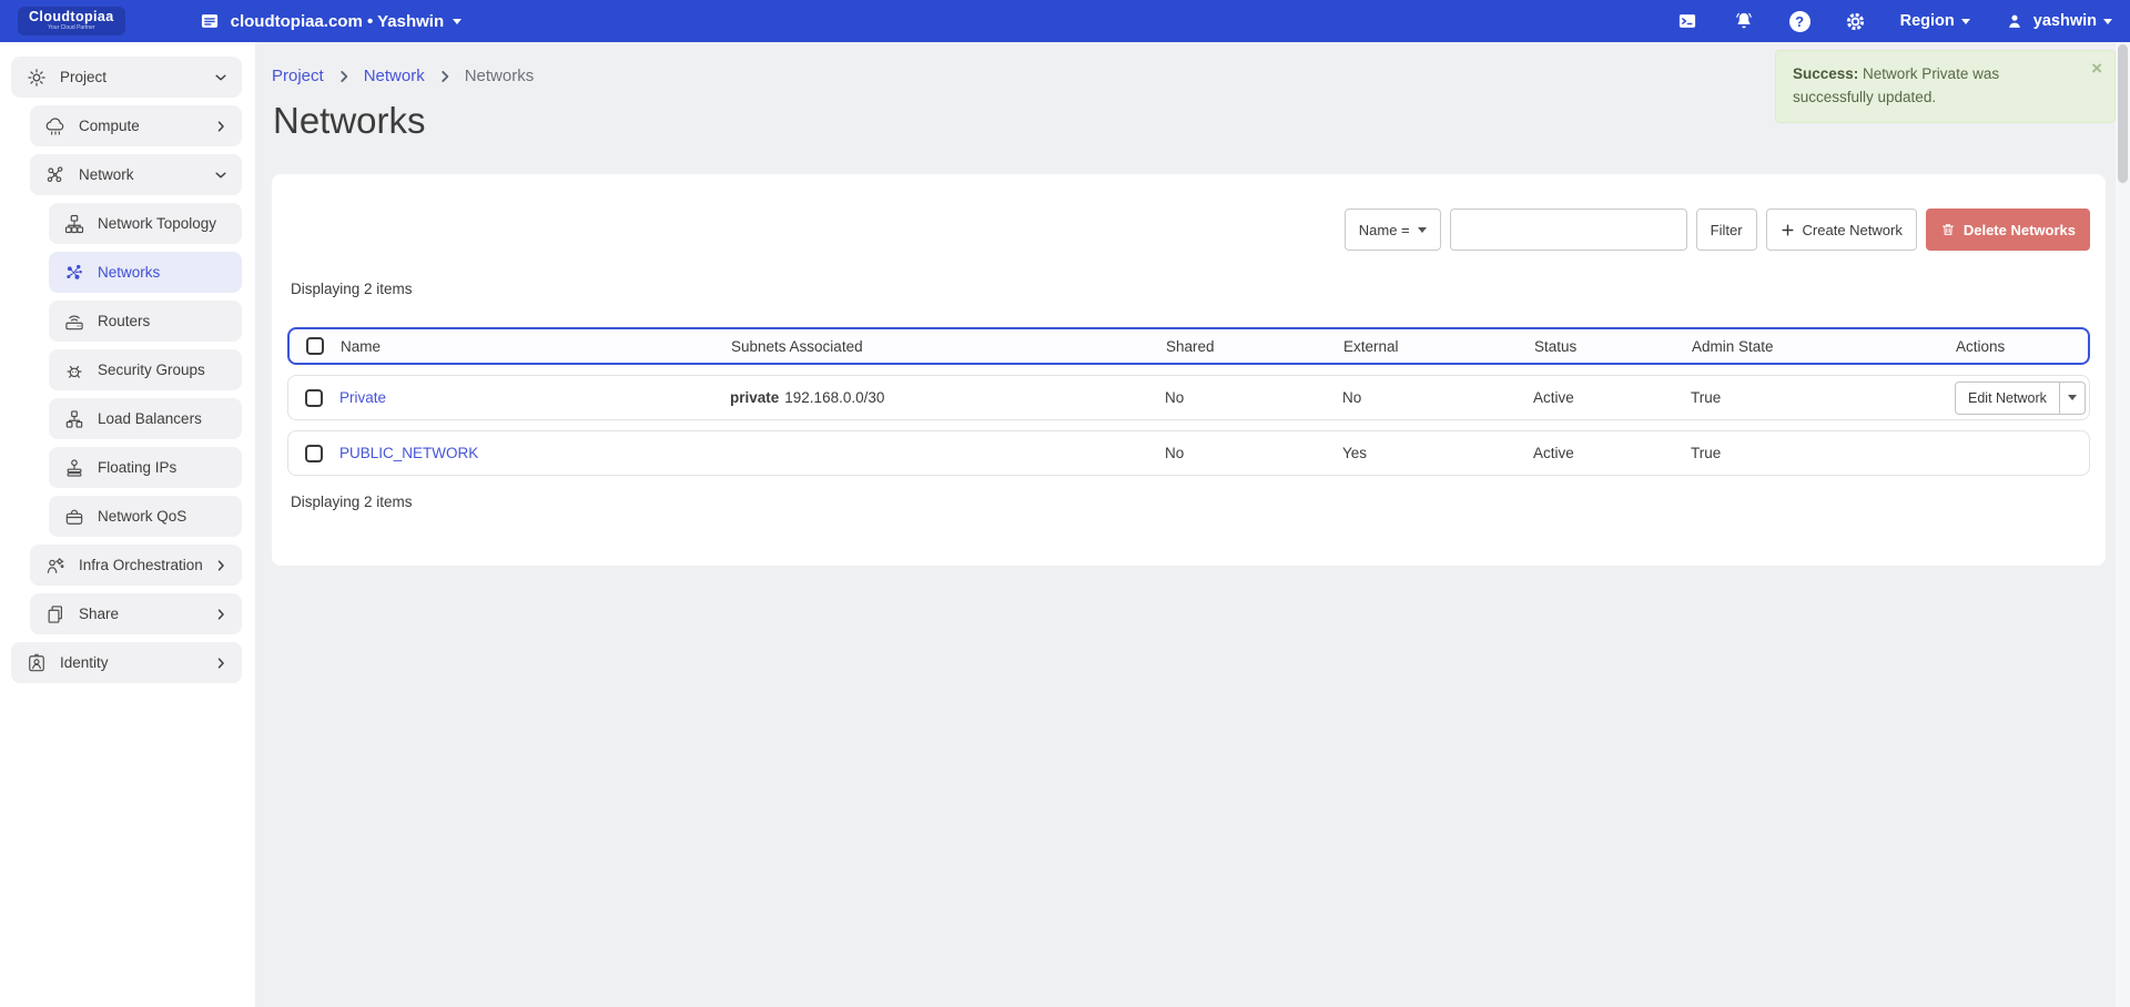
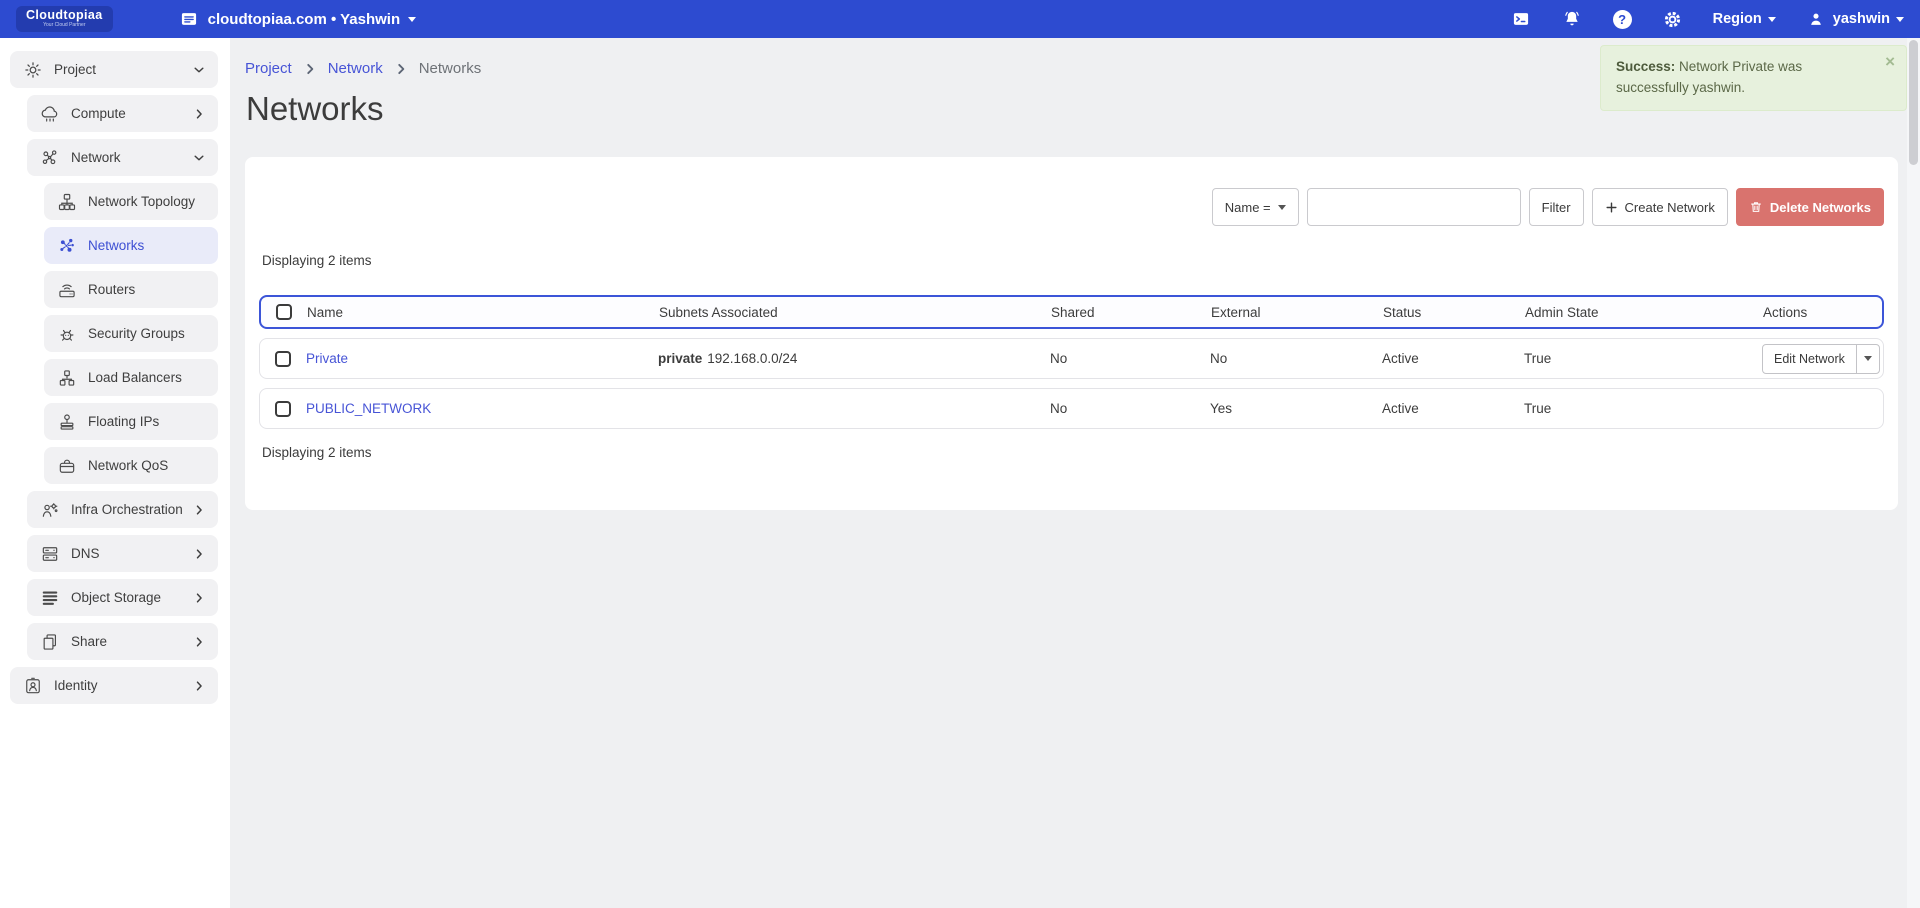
  Cloudtopiaa
  cloudtopiaa.com • Yashwin
  ?
  Region
  yashwin
  Project
  Compute
  Network
  Network Topology
  Networks
  Routers
  Security Groups
  Load Balancers
  Floating IPs
  Network QoS
  Infra Orchestration
+ DNS
+ Object Storage
  Share
  Identity
- Success: Network Private was successfully updated.
+ Success: Network Private was successfully yashwin.
  ×
  Project
  Network
  Networks
  Networks
  Name =
  Filter
  Create Network
  Delete Networks
  Displaying 2 items
  Name
  Subnets Associated
  Shared
  External
  Status
  Admin State
  Actions
  Private
- private 192.168.0.0/30
+ private 192.168.0.0/24
  No
  No
  Active
  True
  Edit Network
  PUBLIC_NETWORK
  No
  Yes
  Active
  True
  Displaying 2 items
